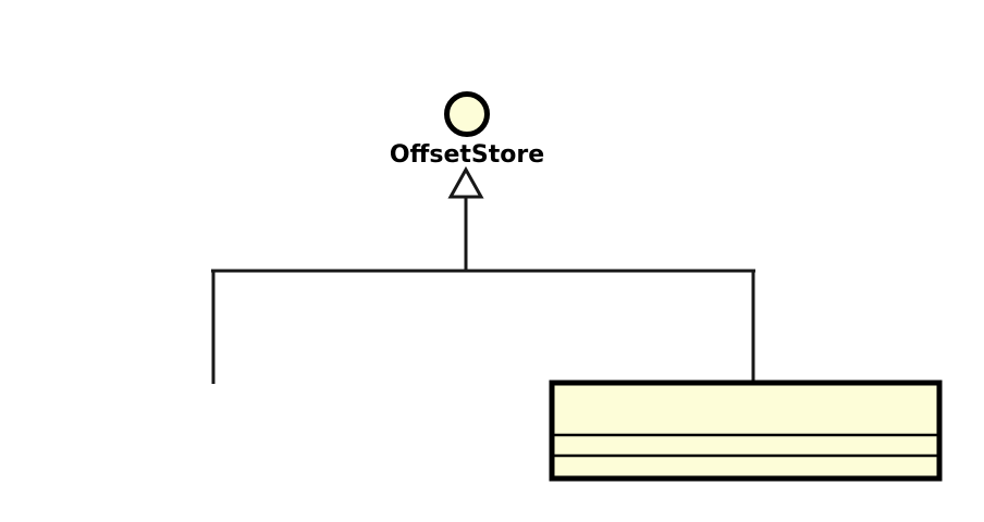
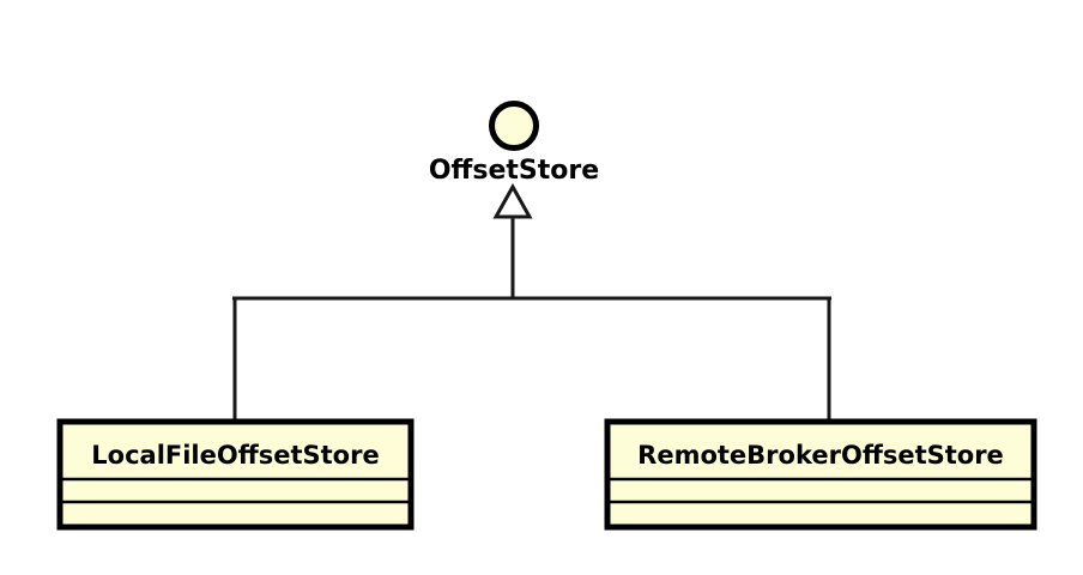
  OffsetStore
+ LocalFileOffsetStore
+ RemoteBrokerOffsetStore
